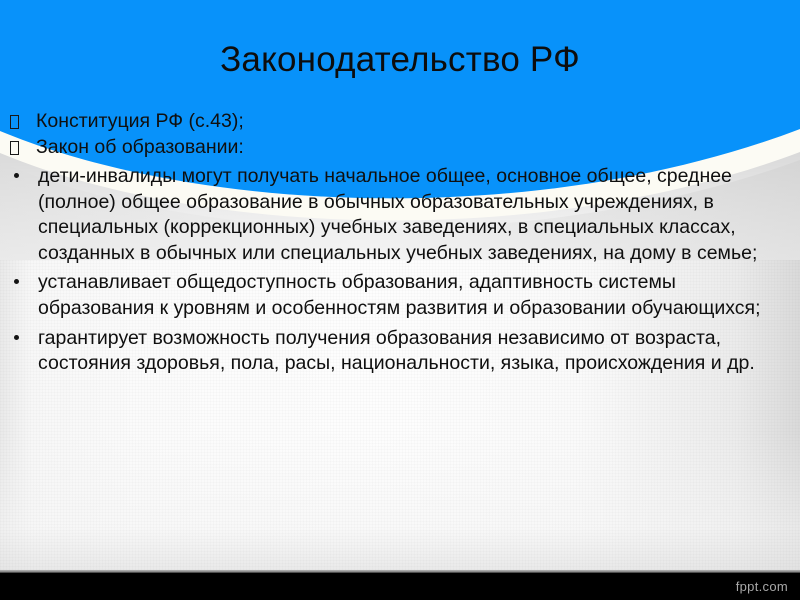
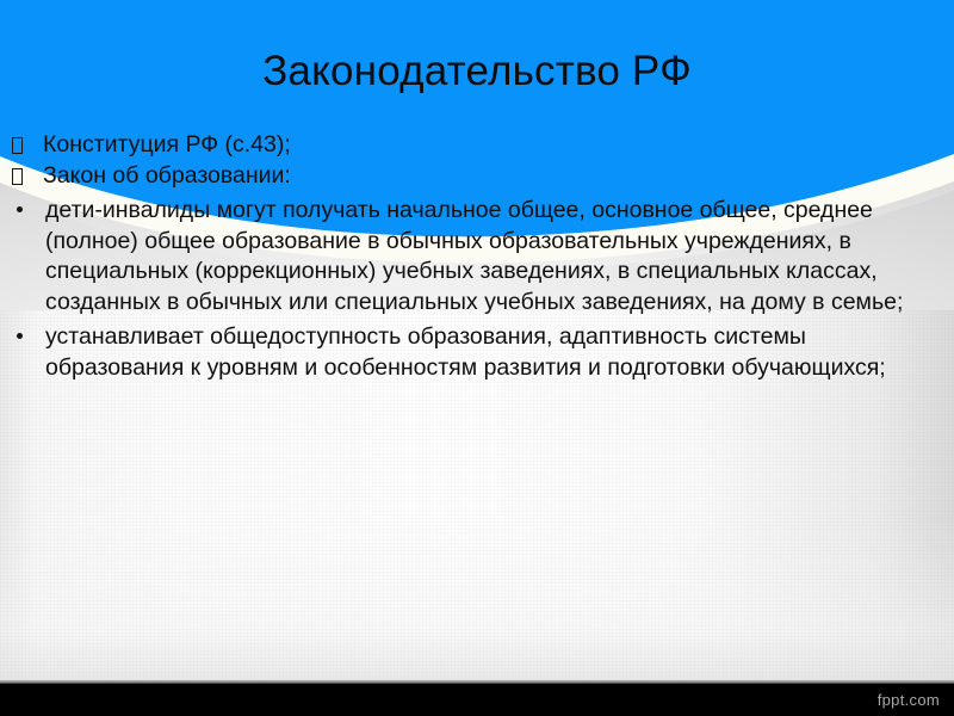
  Законодательство РФ
  Конституция РФ (с.43);
  Закон об образовании:
  дети-инвалиды могут получать начальное общее, основное общее, среднее (полное) общее образование в обычных образовательных учреждениях, в специальных (коррекционных) учебных заведениях, в специальных классах, созданных в обычных или специальных учебных заведениях, на дому в семье;
- устанавливает общедоступность образования, адаптивность системы образования к уровням и особенностям развития и образовании обучающихся;
+ устанавливает общедоступность образования, адаптивность системы образования к уровням и особенностям развития и подготовки обучающихся;
- гарантирует возможность получения образования независимо от возраста, состояния здоровья, пола, расы, национальности, языка, происхождения и др.
  fppt.com
